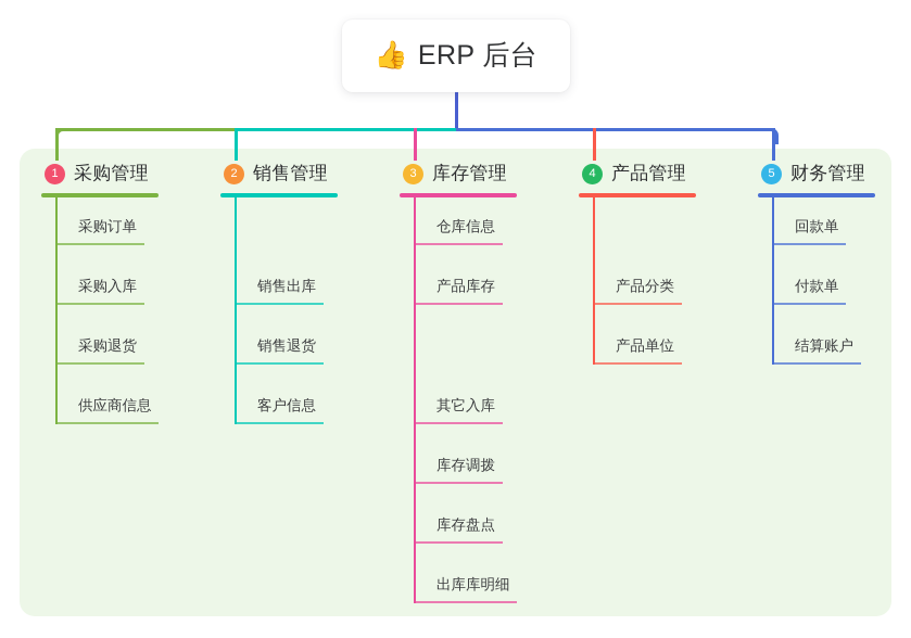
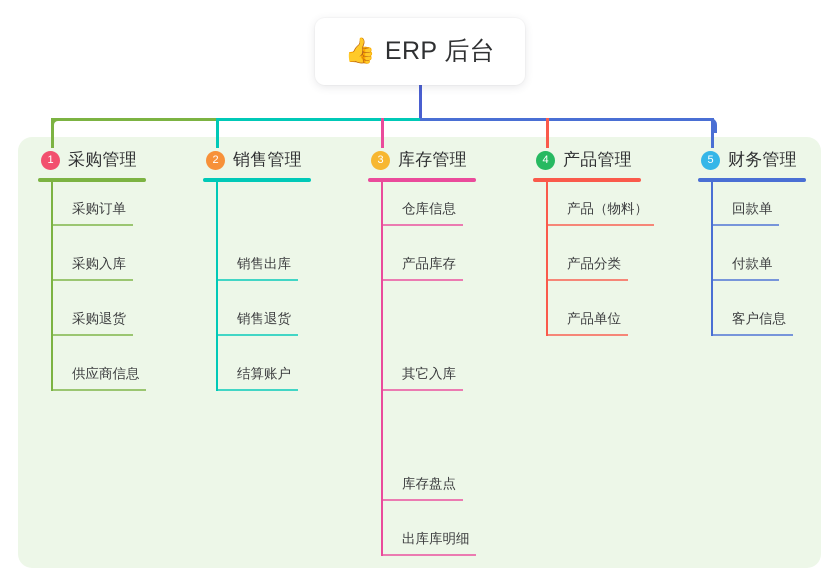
  👍
  ERP 后台
  1
  采购管理
  采购订单
  采购入库
  采购退货
  供应商信息
  2
  销售管理
  销售出库
  销售退货
- 客户信息
+ 结算账户
  3
  库存管理
  仓库信息
  产品库存
  其它入库
- 库存调拨
  库存盘点
  出库库明细
  4
  产品管理
+ 产品（物料）
  产品分类
  产品单位
  5
  财务管理
  回款单
  付款单
- 结算账户
+ 客户信息
